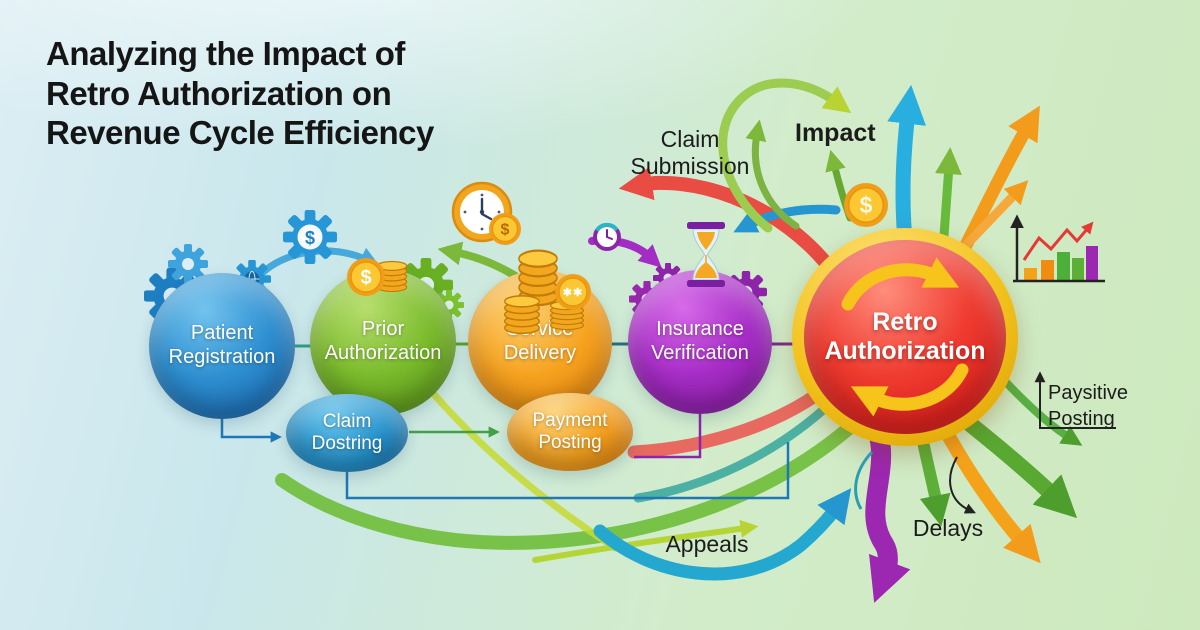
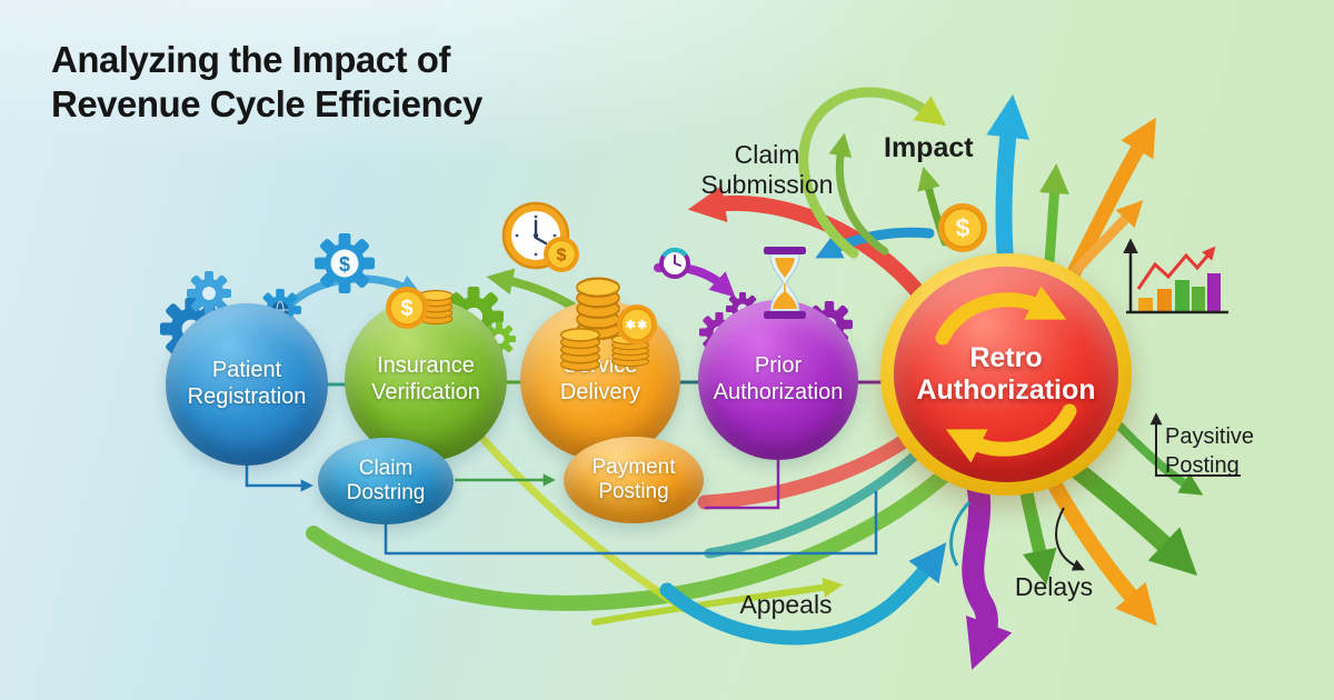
  $
  Patient Registration
- Prior Authorization
+ Insurance Verification
  vic Delivery
- Insurance Verification
+ Prior Authorization
  Retro Authorization
  Claim Dostring
  Payment Posting
  $
  $
  ✱✱
  $
  Analyzing the Impact of
- Retro Authorization on
  Revenue Cycle Efficiency
  Claim Submission
  Impact
  Paysitive
  Posting
  Delays
  Appeals
